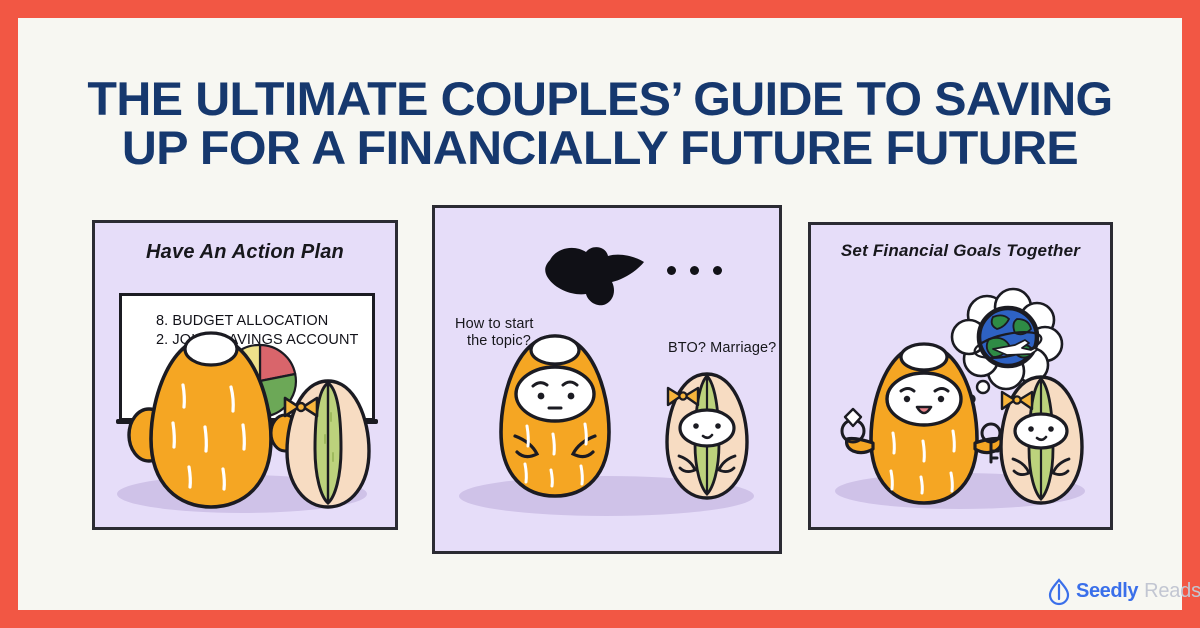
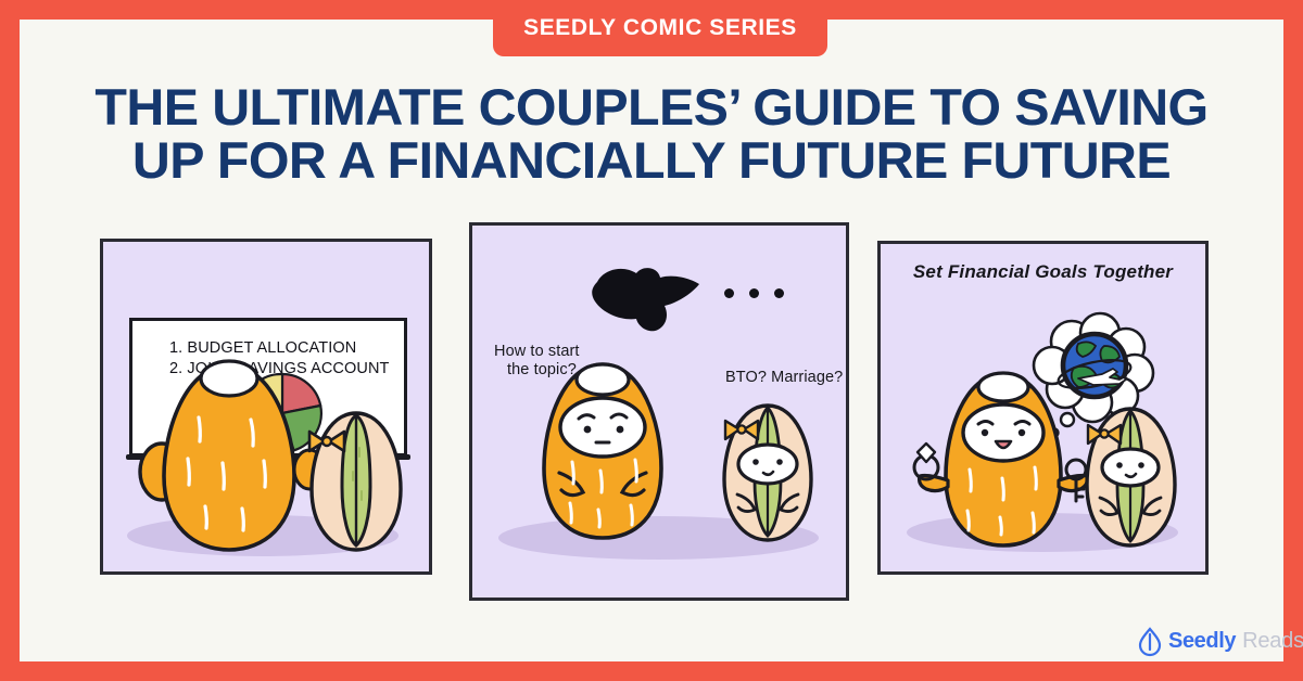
+ SEEDLY COMIC SERIES
  THE ULTIMATE COUPLES’ GUIDE TO SAVING
  UP FOR A FINANCIALLY FUTURE FUTURE
- Have An Action Plan
- 8. BUDGET ALLOCATION
+ 1. BUDGET ALLOCATION
  2. JOVINGS ACCOUNT
  How to start
  the topic?
  BTO? Marriage?
  Set Financial Goals Together
  Seedly
  Reads
